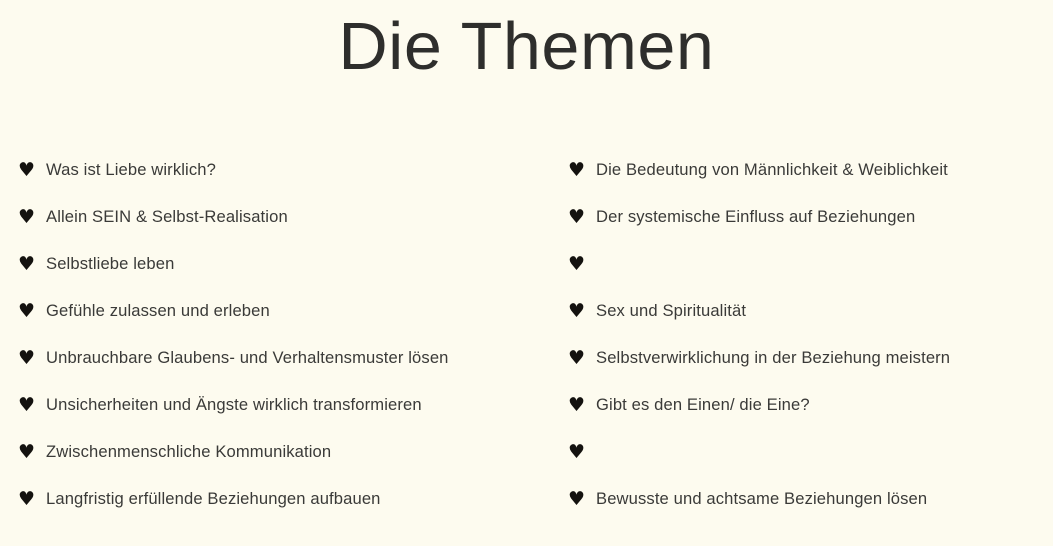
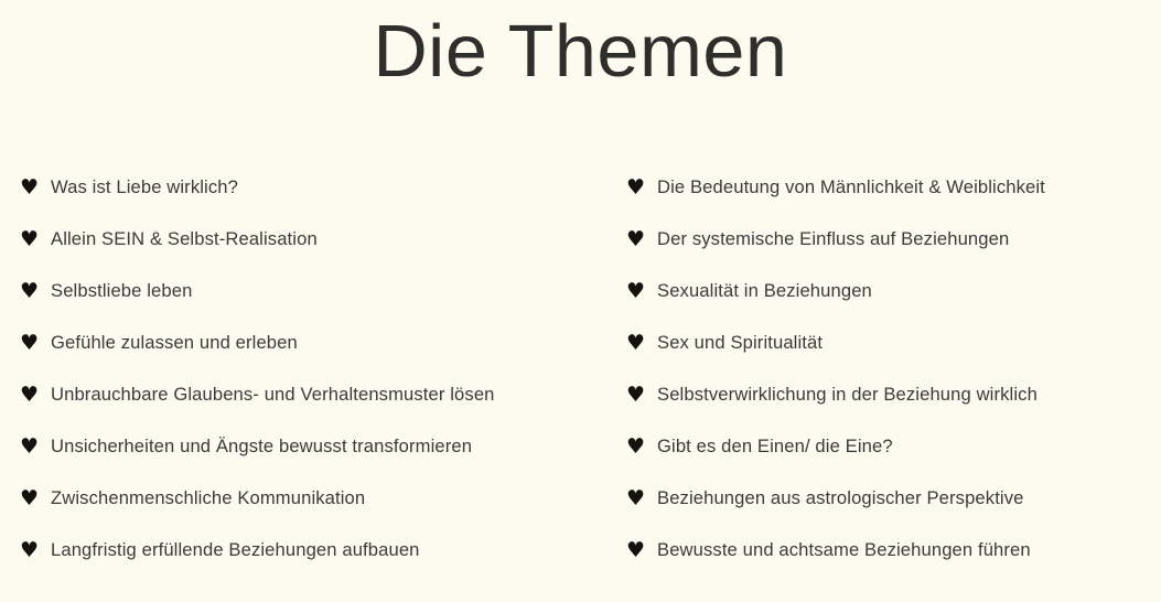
  Die Themen
  ♥
  Was ist Liebe wirklich?
  ♥
  Allein SEIN & Selbst-Realisation
  ♥
  Selbstliebe leben
  ♥
  Gefühle zulassen und erleben
  ♥
  Unbrauchbare Glaubens- und Verhaltensmuster lösen
  ♥
- Unsicherheiten und Ängste wirklich transformieren
+ Unsicherheiten und Ängste bewusst transformieren
  ♥
  Zwischenmenschliche Kommunikation
  ♥
  Langfristig erfüllende Beziehungen aufbauen
  ♥
  Die Bedeutung von Männlichkeit & Weiblichkeit
  ♥
  Der systemische Einfluss auf Beziehungen
  ♥
+ Sexualität in Beziehungen
  ♥
  Sex und Spiritualität
  ♥
- Selbstverwirklichung in der Beziehung meistern
+ Selbstverwirklichung in der Beziehung wirklich
  ♥
  Gibt es den Einen/ die Eine?
  ♥
+ Beziehungen aus astrologischer Perspektive
  ♥
- Bewusste und achtsame Beziehungen lösen
+ Bewusste und achtsame Beziehungen führen
